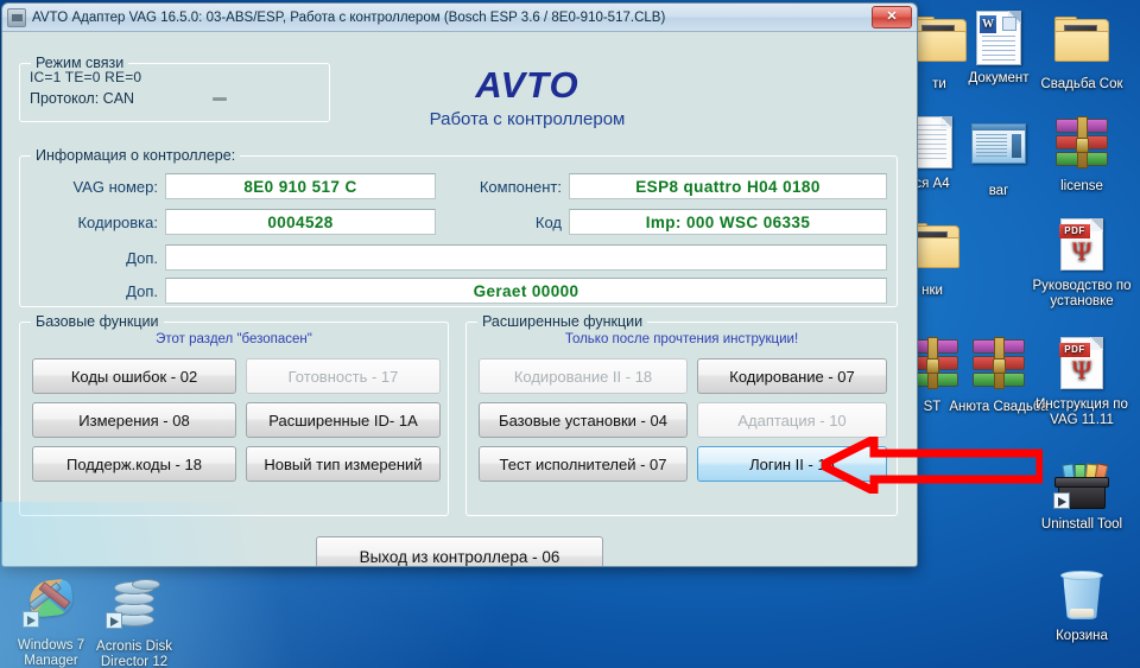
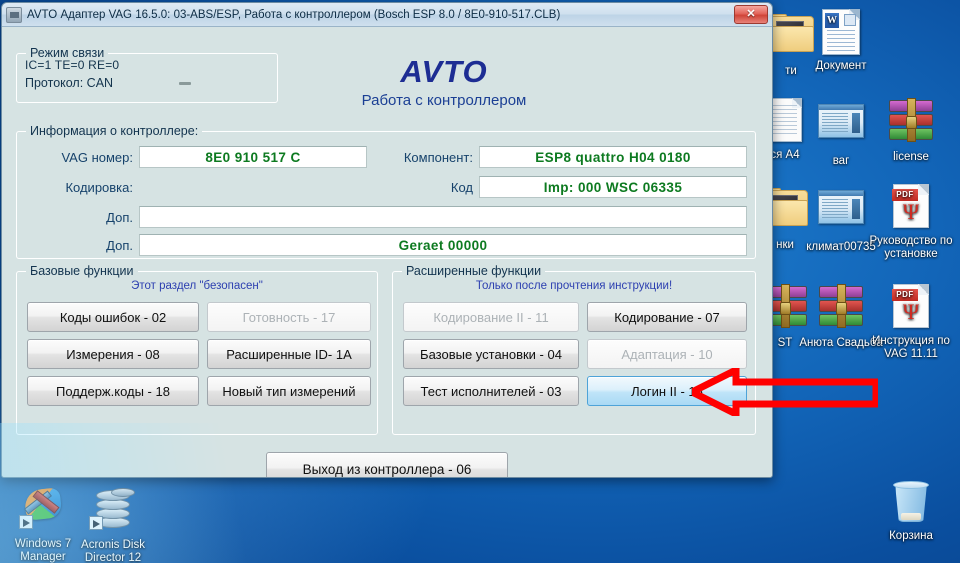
  ти
  W
  Документ
- Свадьба Сок
  ся А4
  ваг
  license
  нки
+ климат00735
  PDF
  Ψ
  Руководство по установке
  ST
  Анюта Свадьба
  PDF
  Ψ
  Инструкция по VAG 11.11
- Uninstall Tool
  Корзина
- AVTO Адаптер VAG 16.5.0: 03-ABS/ESP, Работа с контроллером (Bosch ESP 3.6 / 8E0-910-517.CLB)
+ AVTO Адаптер VAG 16.5.0: 03-ABS/ESP, Работа с контроллером (Bosch ESP 8.0 / 8E0-910-517.CLB)
  ✕
  Режим связи
  IC=1 TE=0 RE=0
  Протокол: CAN
  AVTO
  Работа с контроллером
  Информация о контроллере:
  VAG номер:
  8E0 910 517 C
  Кодировка:
- 0004528
  Компонент:
  ESP8 quattro H04 0180
  Код
  Imp: 000 WSC 06335
  Доп.
  Доп.
  Geraet 00000
  Базовые функции
  Этот раздел "безопасен"
  Коды ошибок - 02
  Готовность - 17
  Измерения - 08
  Расширенные ID- 1A
  Поддерж.коды - 18
  Новый тип измерений
  Расширенные функции
  Только после прочтения инструкции!
- Кодирование II - 18
+ Кодирование II - 11
  Кодирование - 07
  Базовые установки - 04
  Адаптация - 10
- Тест исполнителей - 07
+ Тест исполнителей - 03
  Логин II -
  од из контроллера - 06
